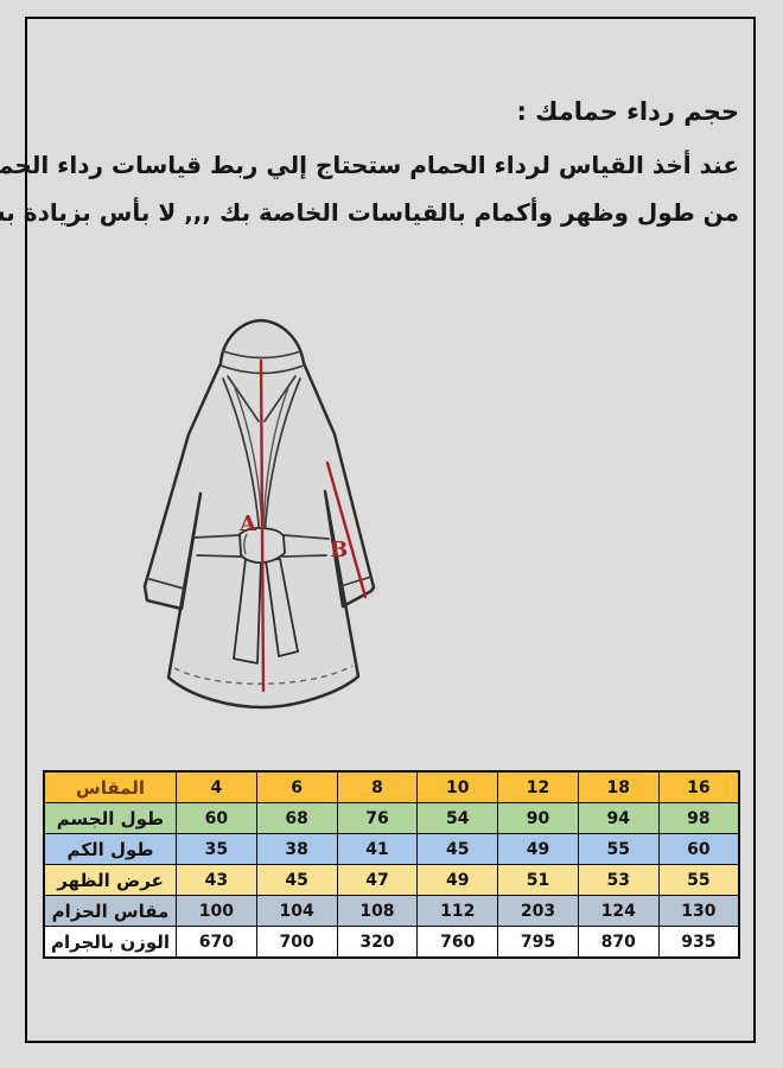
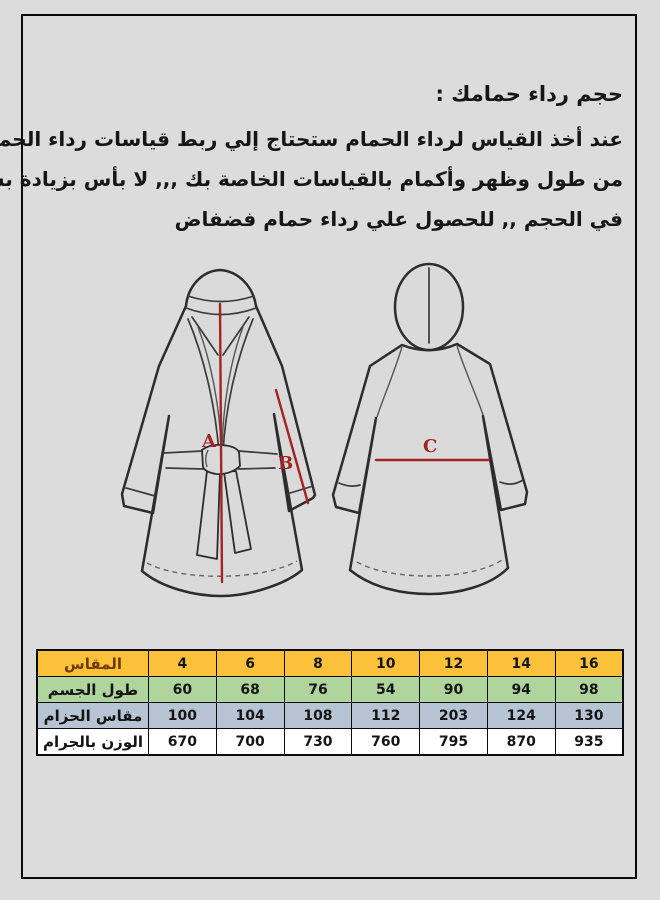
  حجم رداء حمامك :
  عند أخذ القياس لرداء الحمام ستحتاج إلي ربط قياسات رداء الحم
  من طول وظهر وأكمام بالقياسات الخاصة بك ,,, لا بأس بزيادة ب
+ في الحجم ,, للحصول علي رداء حمام فضفاض
  A
  B
+ C
- المقاس	4	6	8	10	12	18	16
+ المقاس	4	6	8	10	12	14	16
  طول الجسم	60	68	76	54	90	94	98
- طول الكم	35	38	41	45	49	55	60
- عرض الظهر	43	45	47	49	51	53	55
  مقاس الحزام	100	104	108	112	203	124	130
- الوزن بالجرام	670	700	320	760	795	870	935
+ الوزن بالجرام	670	700	730	760	795	870	935
